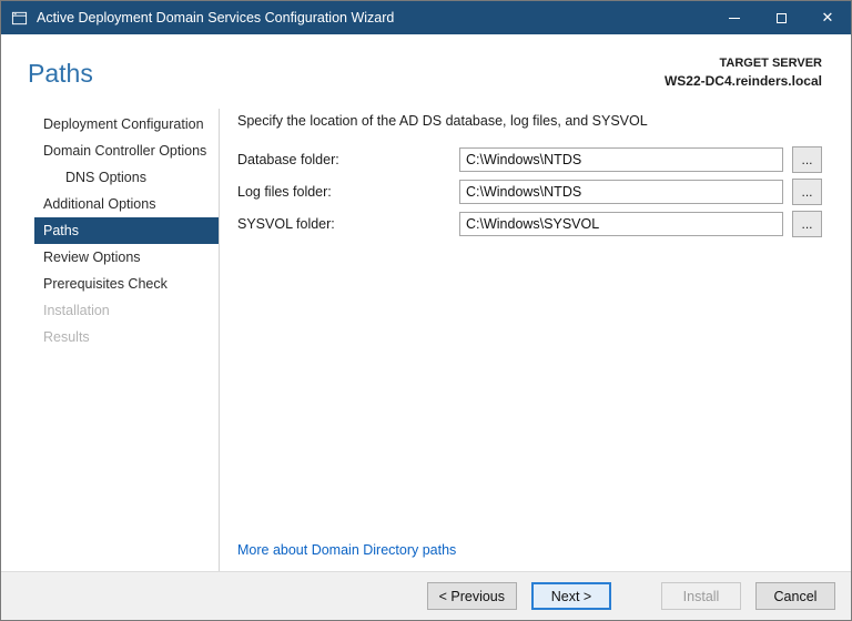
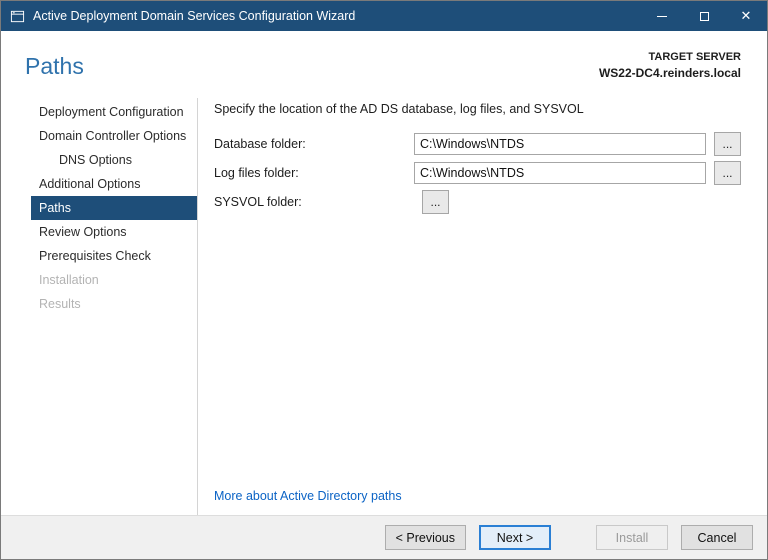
  Active Deployment Domain Services Configuration Wizard
  ✕
  Paths
  TARGET SERVER
  WS22-DC4.reinders.local
  Deployment Configuration
  Domain Controller Options
  DNS Options
  Additional Options
  Paths
  Review Options
  Prerequisites Check
  Installation
  Results
  Specify the location of the AD DS database, log files, and SYSVOL
  Database folder:
  C:\Windows\NTDS
  ...
  Log files folder:
  C:\Windows\NTDS
  ...
  SYSVOL folder:
- C:\Windows\SYSVOL
  ...
- More about Domain Directory paths
+ More about Active Directory paths
  < Previous
  Next >
  Install
  Cancel
